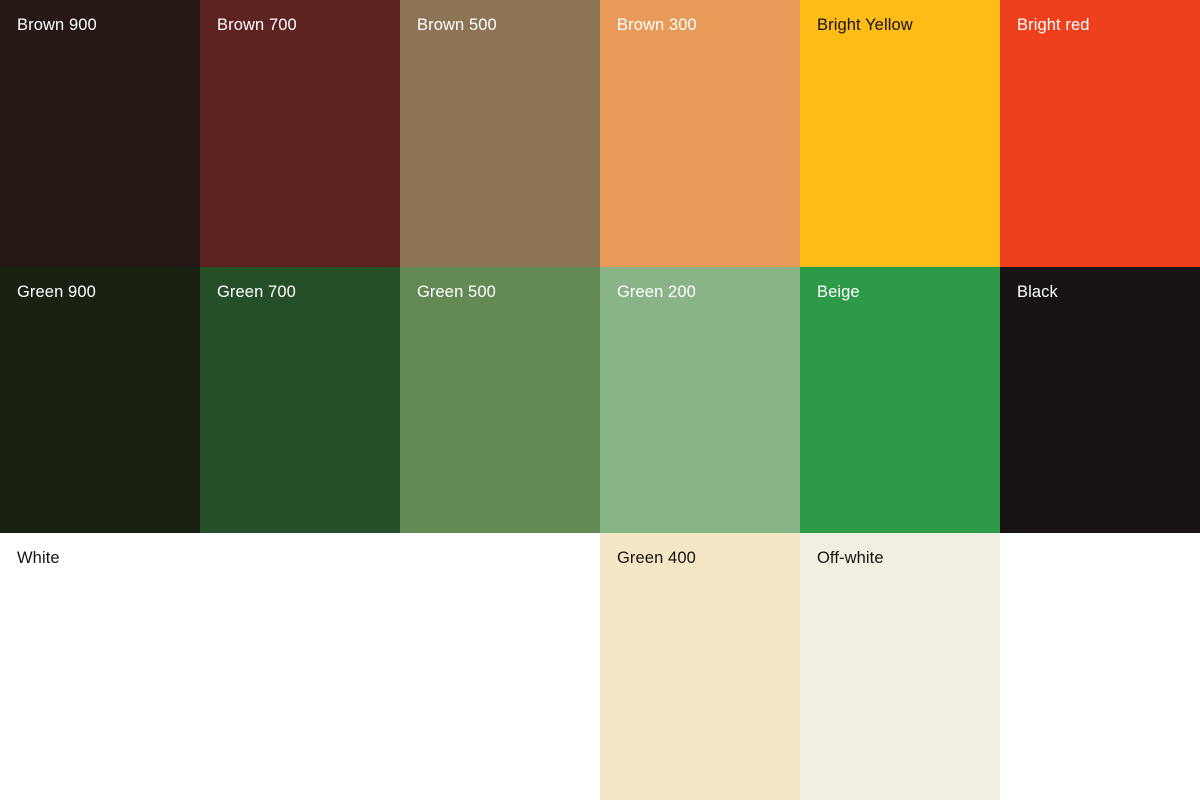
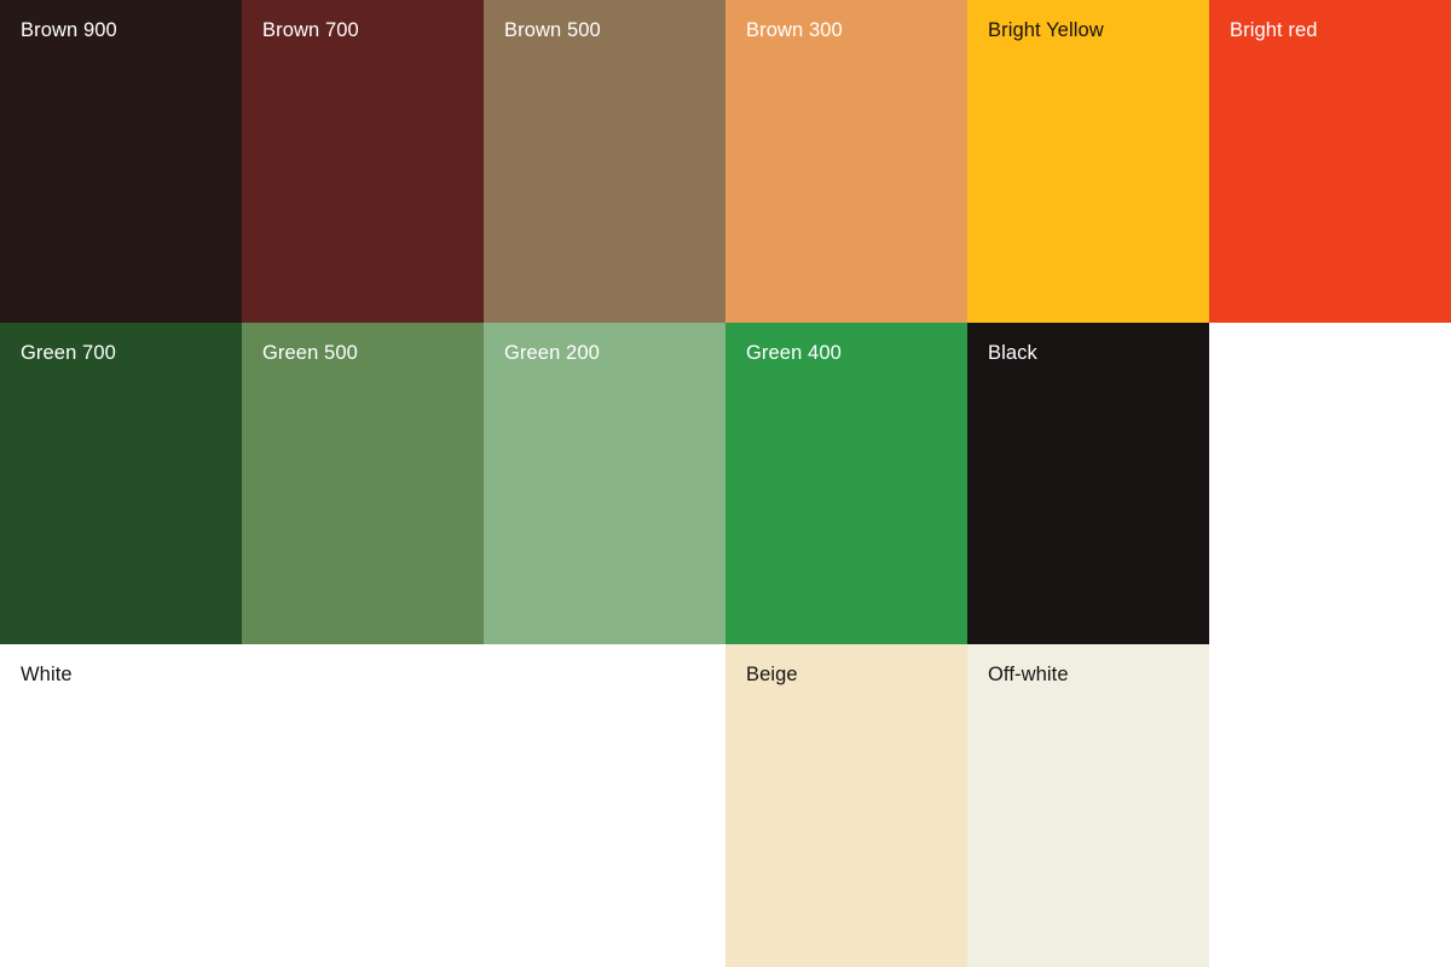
  Brown 900
  Brown 700
  Brown 500
  Brown 300
  Bright Yellow
  Bright red
- Green 900
  Green 700
  Green 500
  Green 200
- Beige
+ Green 400
  Black
  White
- Green 400
+ Beige
  Off-white
